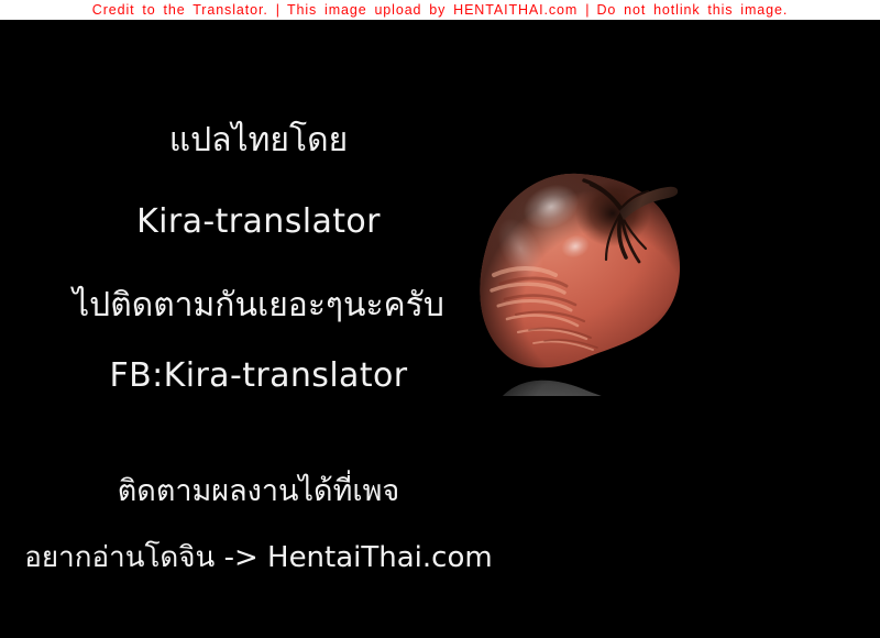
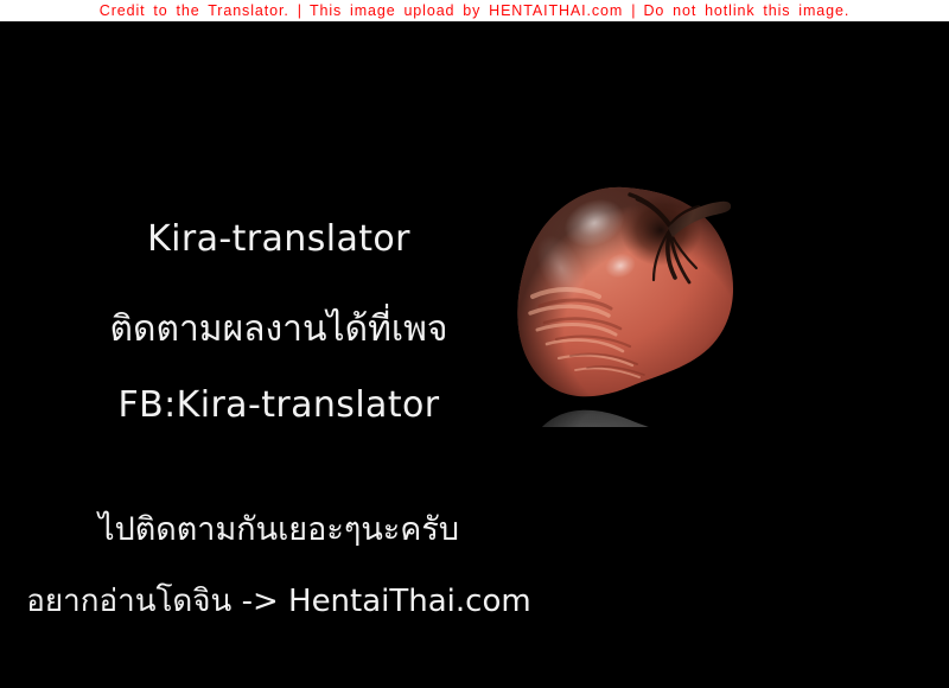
  Credit to the Translator.
  |
  This image upload by HENTAITHAI.com
  |
  Do not hotlink this image.
- แปลไทยโดย
  Kira-translator
- ไปติดตามกันเยอะๆนะครับ
+ ติดตามผลงานได้ที่เพจ
  FB:Kira-translator
- ติดตามผลงานได้ที่เพจ
+ ไปติดตามกันเยอะๆนะครับ
  อยากอ่านโดจิน -> HentaiThai.com
